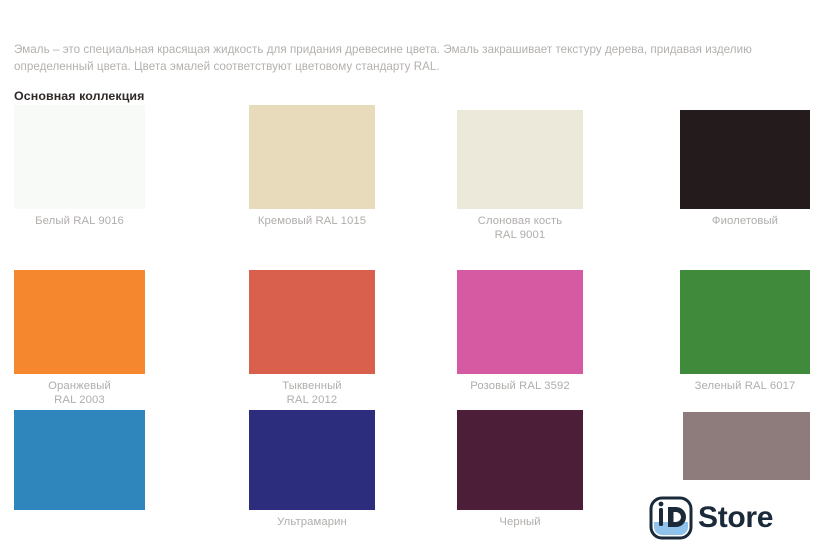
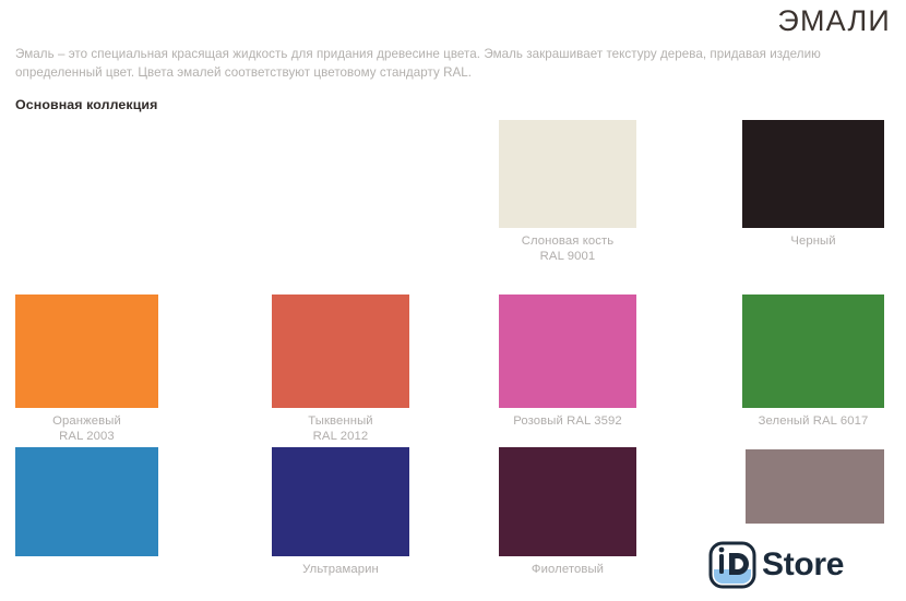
+ ЭМАЛИ
- Эмаль – это специальная красящая жидкость для придания древесине цвета. Эмаль закрашивает текстуру дерева, придавая изделию определенный цвета. Цвета эмалей соответствуют цветовому стандарту RAL.
+ Эмаль – это специальная красящая жидкость для придания древесине цвета. Эмаль закрашивает текстуру дерева, придавая изделию определенный цвет. Цвета эмалей соответствуют цветовому стандарту RAL.
  Основная коллекция
- Белый RAL 9016
- Кремовый RAL 1015
  Слоновая кость
  RAL 9001
- Фиолетовый
+ Черный
  Оранжевый
  RAL 2003
  Тыквенный
  RAL 2012
  Розовый RAL 3592
  Зеленый RAL 6017
  Ультрамарин
- Черный
+ Фиолетовый
  Store
